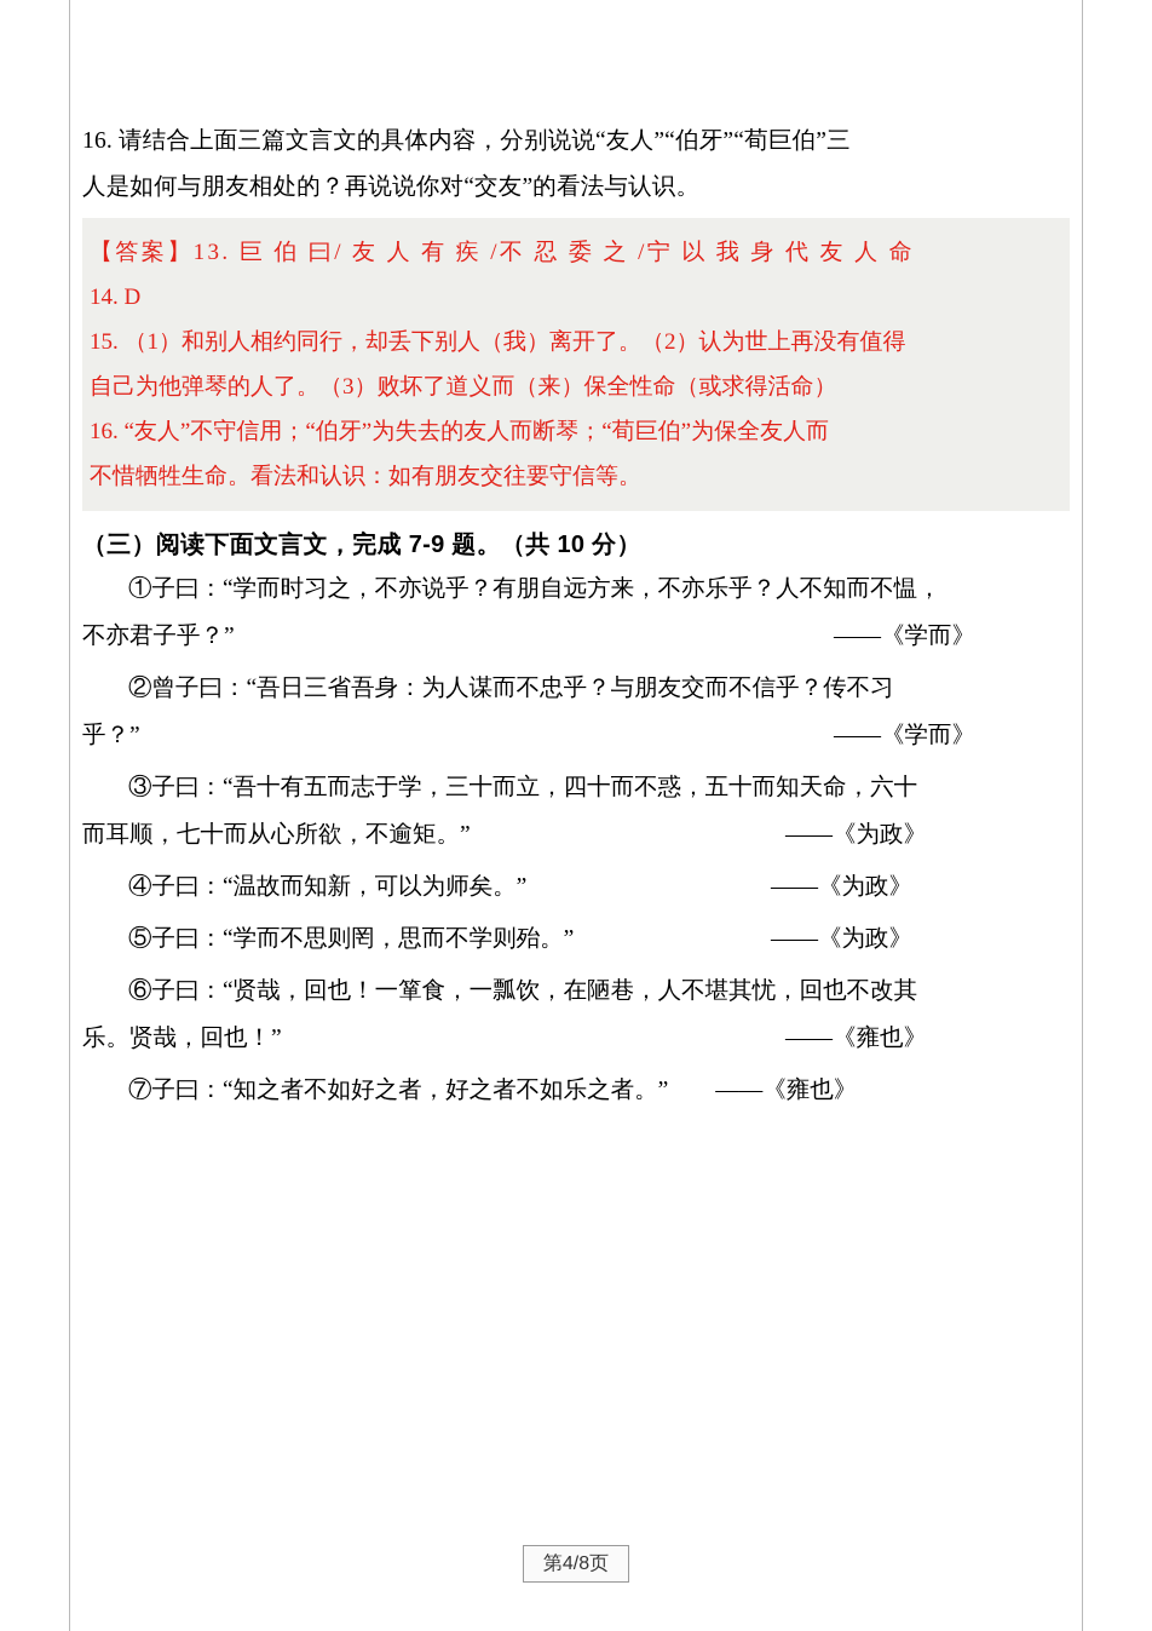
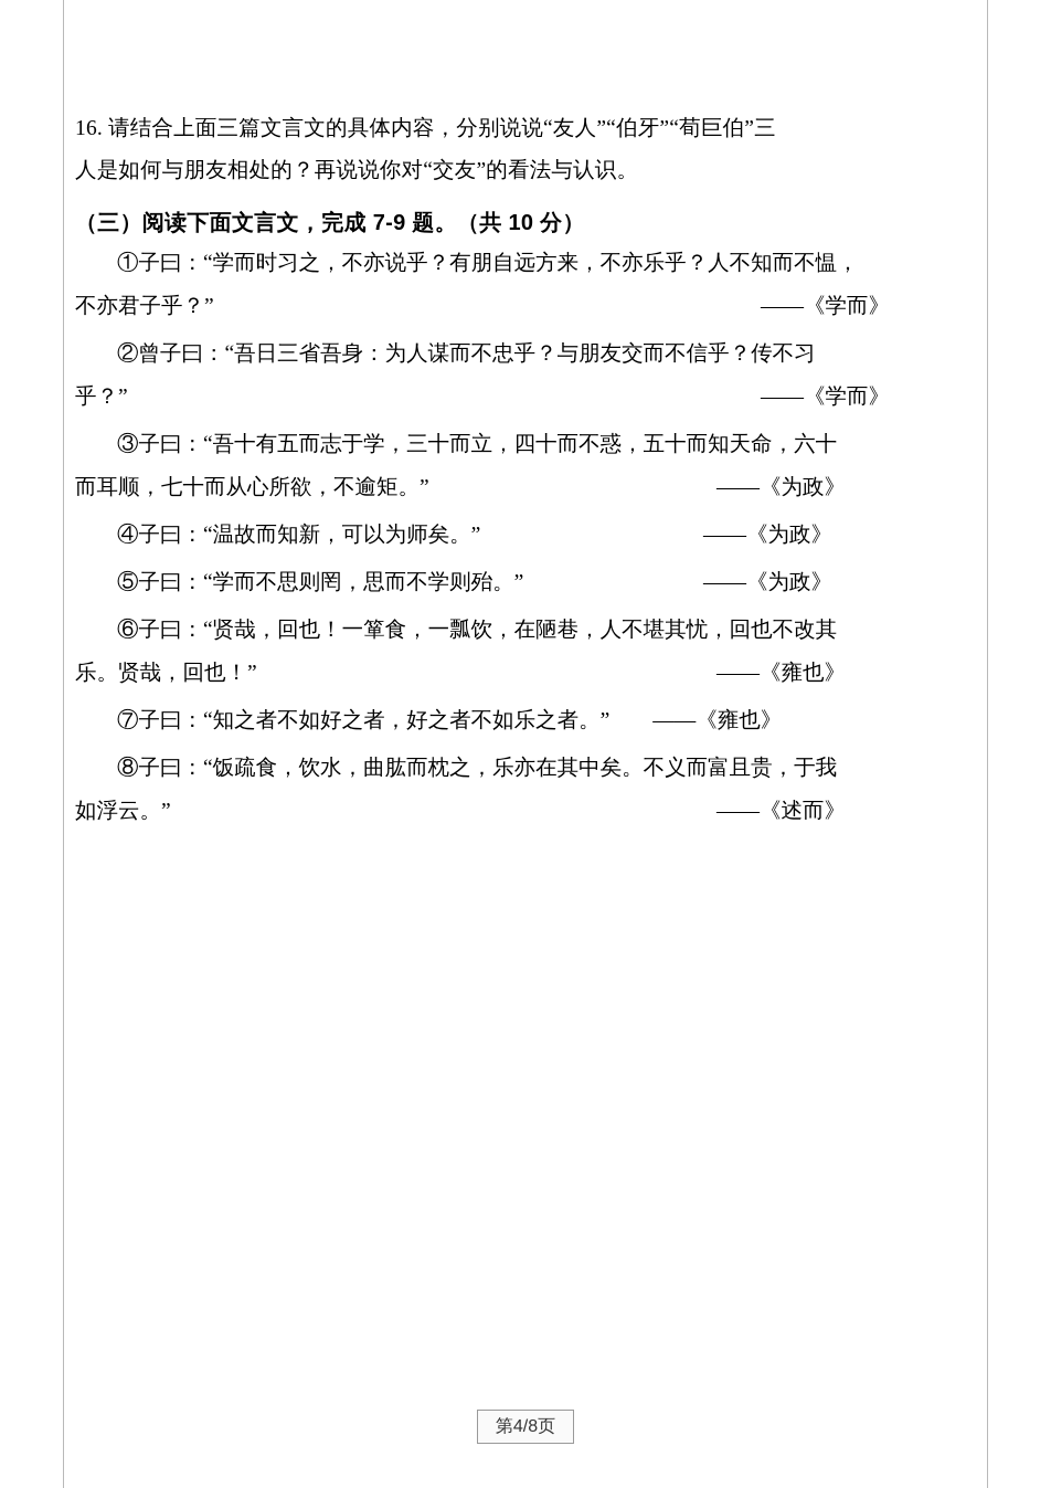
  16. 请结合上面三篇文言文的具体内容，分别说说“友人”“伯牙”“荀巨伯”三
  人是如何与朋友相处的？再说说你对“交友”的看法与认识。
- 【答案】13. 巨 伯 曰/ 友 人 有 疾 /不 忍 委 之 /宁 以 我 身 代 友 人 命
- 14. D
- 15. （1）和别人相约同行，却丢下别人（我）离开了。（2）认为世上再没有值得
- 自己为他弹琴的人了。（3）败坏了道义而（来）保全性命（或求得活命）
- 16. “友人”不守信用；“伯牙”为失去的友人而断琴；“荀巨伯”为保全友人而
- 不惜牺牲生命。看法和认识：如有朋友交往要守信等。
  （三）阅读下面文言文，完成 7-9 题。（共 10 分）
  ①子曰：“学而时习之，不亦说乎？有朋自远方来，不亦乐乎？人不知而不愠，
  不亦君子乎？”
  ——《学而》
  ②曾子曰：“吾日三省吾身：为人谋而不忠乎？与朋友交而不信乎？传不习
  乎？”
  ——《学而》
  ③子曰：“吾十有五而志于学，三十而立，四十而不惑，五十而知天命，六十
  而耳顺，七十而从心所欲，不逾矩。”
  ——《为政》
  ④子曰：“温故而知新，可以为师矣。”
  ——《为政》
  ⑤子曰：“学而不思则罔，思而不学则殆。”
  ——《为政》
  ⑥子曰：“贤哉，回也！一箪食，一瓢饮，在陋巷，人不堪其忧，回也不改其
  乐。贤哉，回也！”
  ——《雍也》
  ⑦子曰：“知之者不如好之者，好之者不如乐之者。” ——《雍也》
+ ⑧子曰：“饭疏食，饮水，曲肱而枕之，乐亦在其中矣。不义而富且贵，于我
+ 如浮云。”
+ ——《述而》
  第4/8页
